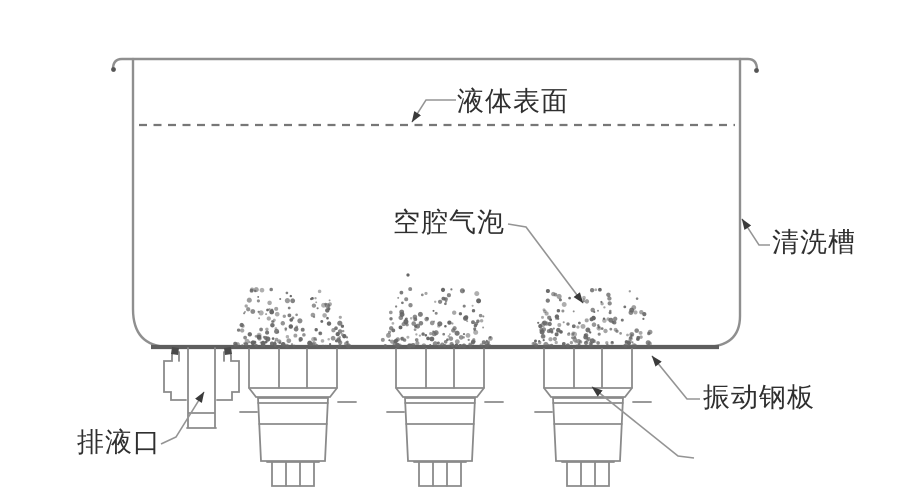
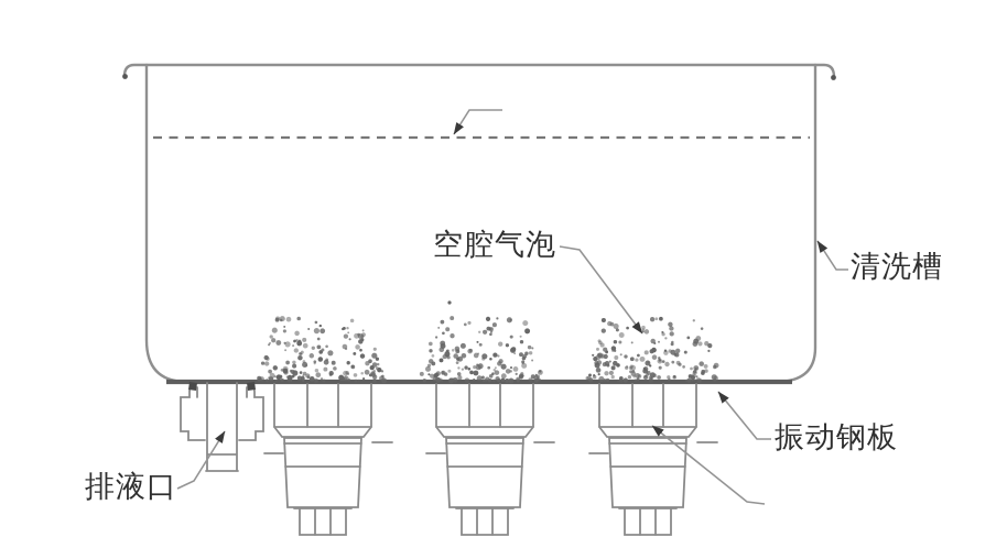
- 液体表面
  空腔气泡
  清洗槽
  振动钢板
  排液口
